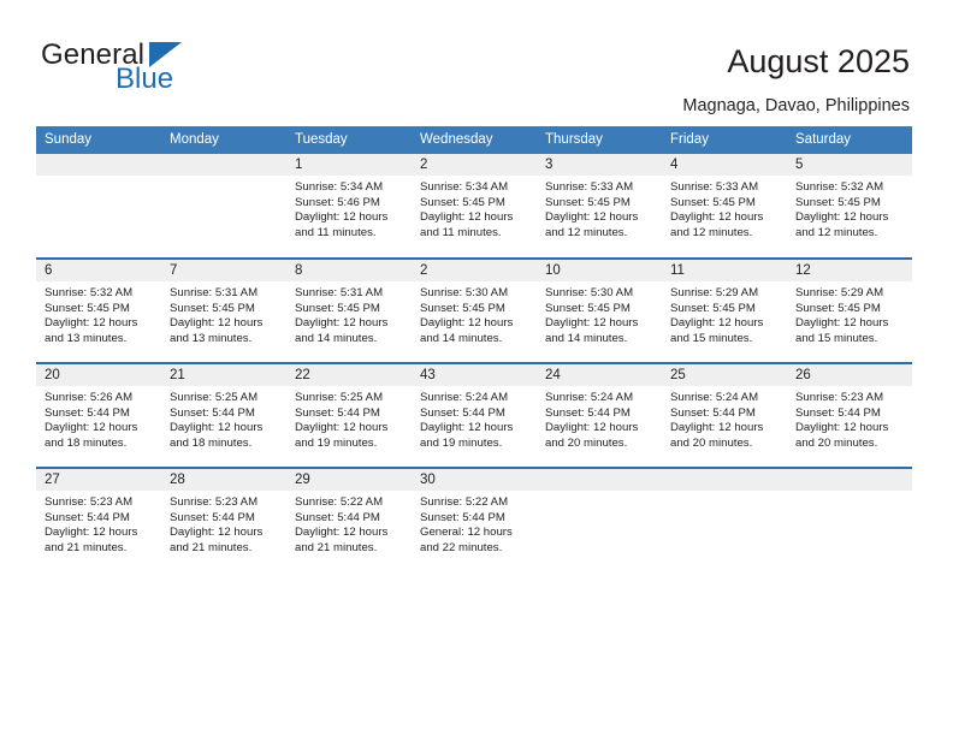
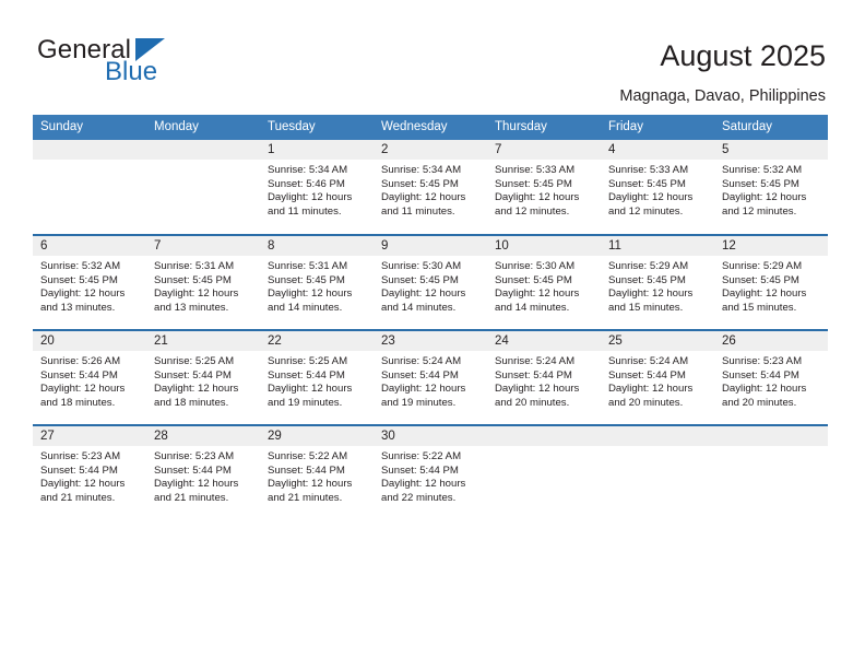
  General
  Blue
  August 2025
  Magnaga, Davao, Philippines
  Sunday	Monday	Tuesday	Wednesday	Thursday	Friday	Saturday
- 		1Sunrise: 5:34 AMSunset: 5:46 PMDaylight: 12 hours and 11 minutes.	2Sunrise: 5:34 AMSunset: 5:45 PMDaylight: 12 hours and 11 minutes.	3Sunrise: 5:33 AMSunset: 5:45 PMDaylight: 12 hours and 12 minutes.	4Sunrise: 5:33 AMSunset: 5:45 PMDaylight: 12 hours and 12 minutes.	5Sunrise: 5:32 AMSunset: 5:45 PMDaylight: 12 hours and 12 minutes.
+ 		1Sunrise: 5:34 AMSunset: 5:46 PMDaylight: 12 hours and 11 minutes.	2Sunrise: 5:34 AMSunset: 5:45 PMDaylight: 12 hours and 11 minutes.	7Sunrise: 5:33 AMSunset: 5:45 PMDaylight: 12 hours and 12 minutes.	4Sunrise: 5:33 AMSunset: 5:45 PMDaylight: 12 hours and 12 minutes.	5Sunrise: 5:32 AMSunset: 5:45 PMDaylight: 12 hours and 12 minutes.
- 6Sunrise: 5:32 AMSunset: 5:45 PMDaylight: 12 hours and 13 minutes.	7Sunrise: 5:31 AMSunset: 5:45 PMDaylight: 12 hours and 13 minutes.	8Sunrise: 5:31 AMSunset: 5:45 PMDaylight: 12 hours and 14 minutes.	2Sunrise: 5:30 AMSunset: 5:45 PMDaylight: 12 hours and 14 minutes.	10Sunrise: 5:30 AMSunset: 5:45 PMDaylight: 12 hours and 14 minutes.	11Sunrise: 5:29 AMSunset: 5:45 PMDaylight: 12 hours and 15 minutes.	12Sunrise: 5:29 AMSunset: 5:45 PMDaylight: 12 hours and 15 minutes.
+ 6Sunrise: 5:32 AMSunset: 5:45 PMDaylight: 12 hours and 13 minutes.	7Sunrise: 5:31 AMSunset: 5:45 PMDaylight: 12 hours and 13 minutes.	8Sunrise: 5:31 AMSunset: 5:45 PMDaylight: 12 hours and 14 minutes.	9Sunrise: 5:30 AMSunset: 5:45 PMDaylight: 12 hours and 14 minutes.	10Sunrise: 5:30 AMSunset: 5:45 PMDaylight: 12 hours and 14 minutes.	11Sunrise: 5:29 AMSunset: 5:45 PMDaylight: 12 hours and 15 minutes.	12Sunrise: 5:29 AMSunset: 5:45 PMDaylight: 12 hours and 15 minutes.
- 20Sunrise: 5:26 AMSunset: 5:44 PMDaylight: 12 hours and 18 minutes.	21Sunrise: 5:25 AMSunset: 5:44 PMDaylight: 12 hours and 18 minutes.	22Sunrise: 5:25 AMSunset: 5:44 PMDaylight: 12 hours and 19 minutes.	43Sunrise: 5:24 AMSunset: 5:44 PMDaylight: 12 hours and 19 minutes.	24Sunrise: 5:24 AMSunset: 5:44 PMDaylight: 12 hours and 20 minutes.	25Sunrise: 5:24 AMSunset: 5:44 PMDaylight: 12 hours and 20 minutes.	26Sunrise: 5:23 AMSunset: 5:44 PMDaylight: 12 hours and 20 minutes.
+ 20Sunrise: 5:26 AMSunset: 5:44 PMDaylight: 12 hours and 18 minutes.	21Sunrise: 5:25 AMSunset: 5:44 PMDaylight: 12 hours and 18 minutes.	22Sunrise: 5:25 AMSunset: 5:44 PMDaylight: 12 hours and 19 minutes.	23Sunrise: 5:24 AMSunset: 5:44 PMDaylight: 12 hours and 19 minutes.	24Sunrise: 5:24 AMSunset: 5:44 PMDaylight: 12 hours and 20 minutes.	25Sunrise: 5:24 AMSunset: 5:44 PMDaylight: 12 hours and 20 minutes.	26Sunrise: 5:23 AMSunset: 5:44 PMDaylight: 12 hours and 20 minutes.
- 27Sunrise: 5:23 AMSunset: 5:44 PMDaylight: 12 hours and 21 minutes.	28Sunrise: 5:23 AMSunset: 5:44 PMDaylight: 12 hours and 21 minutes.	29Sunrise: 5:22 AMSunset: 5:44 PMDaylight: 12 hours and 21 minutes.	30Sunrise: 5:22 AMSunset: 5:44 PMGeneral: 12 hours and 22 minutes.
+ 27Sunrise: 5:23 AMSunset: 5:44 PMDaylight: 12 hours and 21 minutes.	28Sunrise: 5:23 AMSunset: 5:44 PMDaylight: 12 hours and 21 minutes.	29Sunrise: 5:22 AMSunset: 5:44 PMDaylight: 12 hours and 21 minutes.	30Sunrise: 5:22 AMSunset: 5:44 PMDaylight: 12 hours and 22 minutes.
